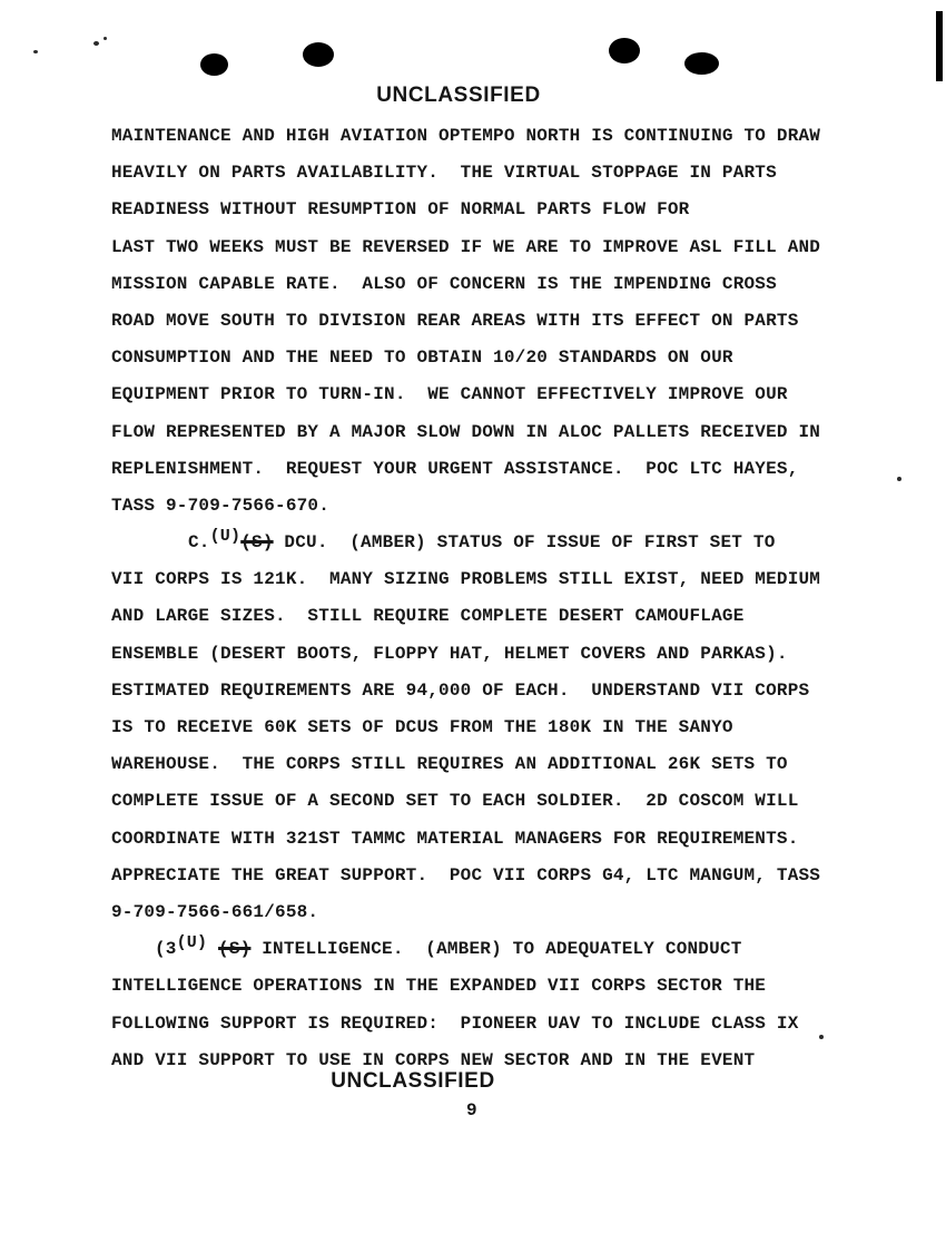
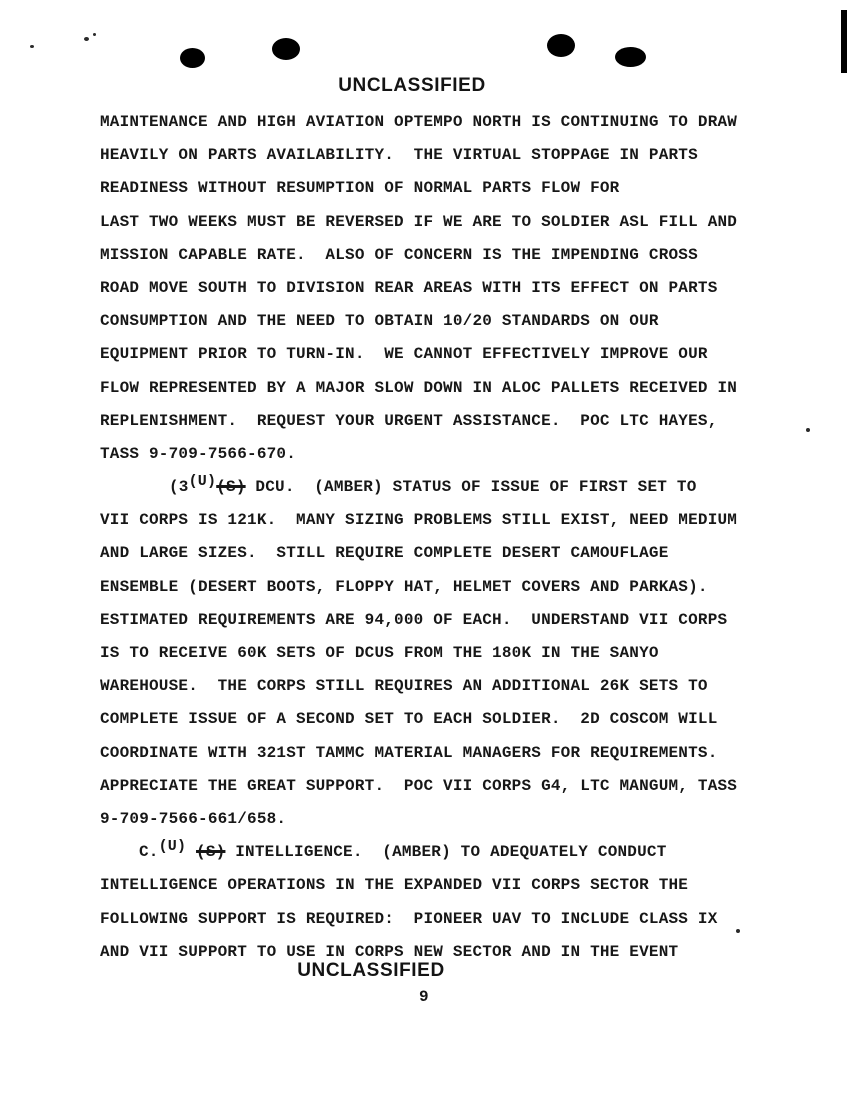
  UNCLASSIFIED
  MAINTENANCE AND HIGH AVIATION OPTEMPO NORTH IS CONTINUING TO DRAW
  HEAVILY ON PARTS AVAILABILITY. THE VIRTUAL STOPPAGE IN PARTS
  READINESS WITHOUT RESUMPTION OF NORMAL PARTS FLOW FOR
- LAST TWO WEEKS MUST BE REVERSED IF WE ARE TO IMPROVE ASL FILL AND
+ LAST TWO WEEKS MUST BE REVERSED IF WE ARE TO SOLDIER ASL FILL AND
  MISSION CAPABLE RATE. ALSO OF CONCERN IS THE IMPENDING CROSS
  ROAD MOVE SOUTH TO DIVISION REAR AREAS WITH ITS EFFECT ON PARTS
  CONSUMPTION AND THE NEED TO OBTAIN 10/20 STANDARDS ON OUR
  EQUIPMENT PRIOR TO TURN-IN. WE CANNOT EFFECTIVELY IMPROVE OUR
  FLOW REPRESENTED BY A MAJOR SLOW DOWN IN ALOC PALLETS RECEIVED IN
  REPLENISHMENT. REQUEST YOUR URGENT ASSISTANCE. POC LTC HAYES,
  TASS 9-709-7566-670.
- C.(U)(S) DCU. (AMBER) STATUS OF ISSUE OF FIRST SET TO
+ (3(U)(S) DCU. (AMBER) STATUS OF ISSUE OF FIRST SET TO
  VII CORPS IS 121K. MANY SIZING PROBLEMS STILL EXIST, NEED MEDIUM
  AND LARGE SIZES. STILL REQUIRE COMPLETE DESERT CAMOUFLAGE
  ENSEMBLE (DESERT BOOTS, FLOPPY HAT, HELMET COVERS AND PARKAS).
  ESTIMATED REQUIREMENTS ARE 94,000 OF EACH. UNDERSTAND VII CORPS
  IS TO RECEIVE 60K SETS OF DCUS FROM THE 180K IN THE SANYO
  WAREHOUSE. THE CORPS STILL REQUIRES AN ADDITIONAL 26K SETS TO
  COMPLETE ISSUE OF A SECOND SET TO EACH SOLDIER. 2D COSCOM WILL
  COORDINATE WITH 321ST TAMMC MATERIAL MANAGERS FOR REQUIREMENTS.
  APPRECIATE THE GREAT SUPPORT. POC VII CORPS G4, LTC MANGUM, TASS
  9-709-7566-661/658.
- (3(U) (S) INTELLIGENCE. (AMBER) TO ADEQUATELY CONDUCT
+ C.(U) (S) INTELLIGENCE. (AMBER) TO ADEQUATELY CONDUCT
  INTELLIGENCE OPERATIONS IN THE EXPANDED VII CORPS SECTOR THE
  FOLLOWING SUPPORT IS REQUIRED: PIONEER UAV TO INCLUDE CLASS IX
  AND VII SUPPORT TO USE IN CORPS NEW SECTOR AND IN THE EVENT
  UNCLASSIFIED
  9
